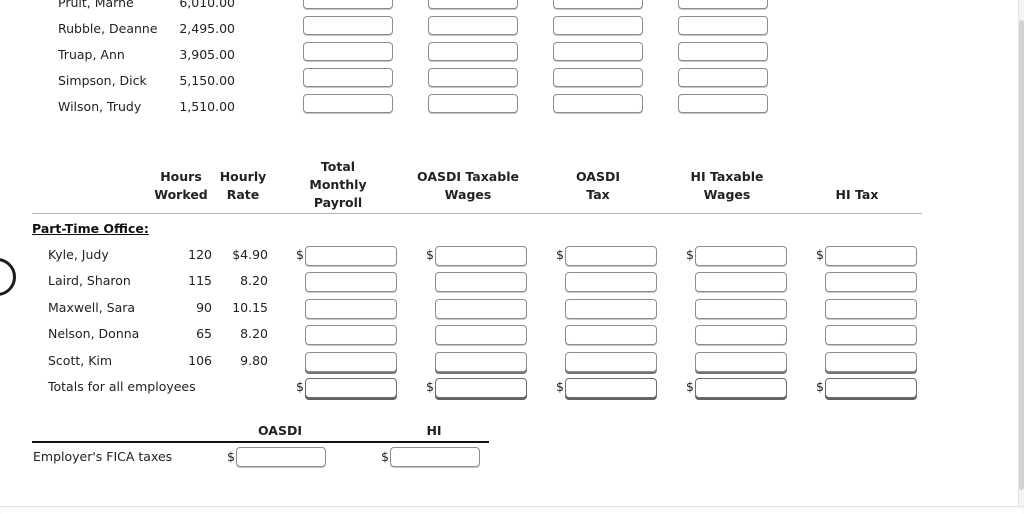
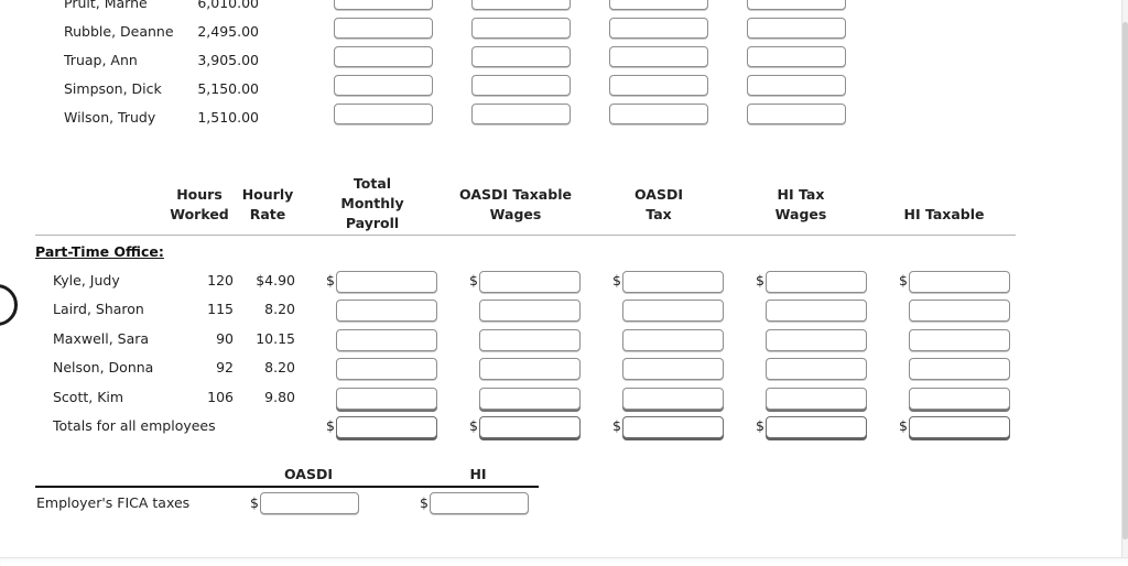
  Pruit, Marne
  6,010.00
  Rubble, Deanne
  2,495.00
  Truap, Ann
  3,905.00
  Simpson, Dick
  5,150.00
  Wilson, Trudy
  1,510.00
  Hours
  Worked
  Hourly
  Rate
  Total
  Monthly
  Payroll
  OASDI Taxable
  Wages
  OASDI
  Tax
- HI Taxable
+ HI Tax
  Wages
- HI Tax
+ HI Taxable
  Part-Time Office:
  Kyle, Judy
  120
  $4.90
  $
  $
  $
  $
  $
  Laird, Sharon
  115
  8.20
  Maxwell, Sara
  90
  10.15
  Nelson, Donna
- 65
+ 92
  8.20
  Scott, Kim
  106
  9.80
  Totals for all employees
  $
  $
  $
  $
  $
  OASDI
  HI
  Employer's FICA taxes
  $
  $
